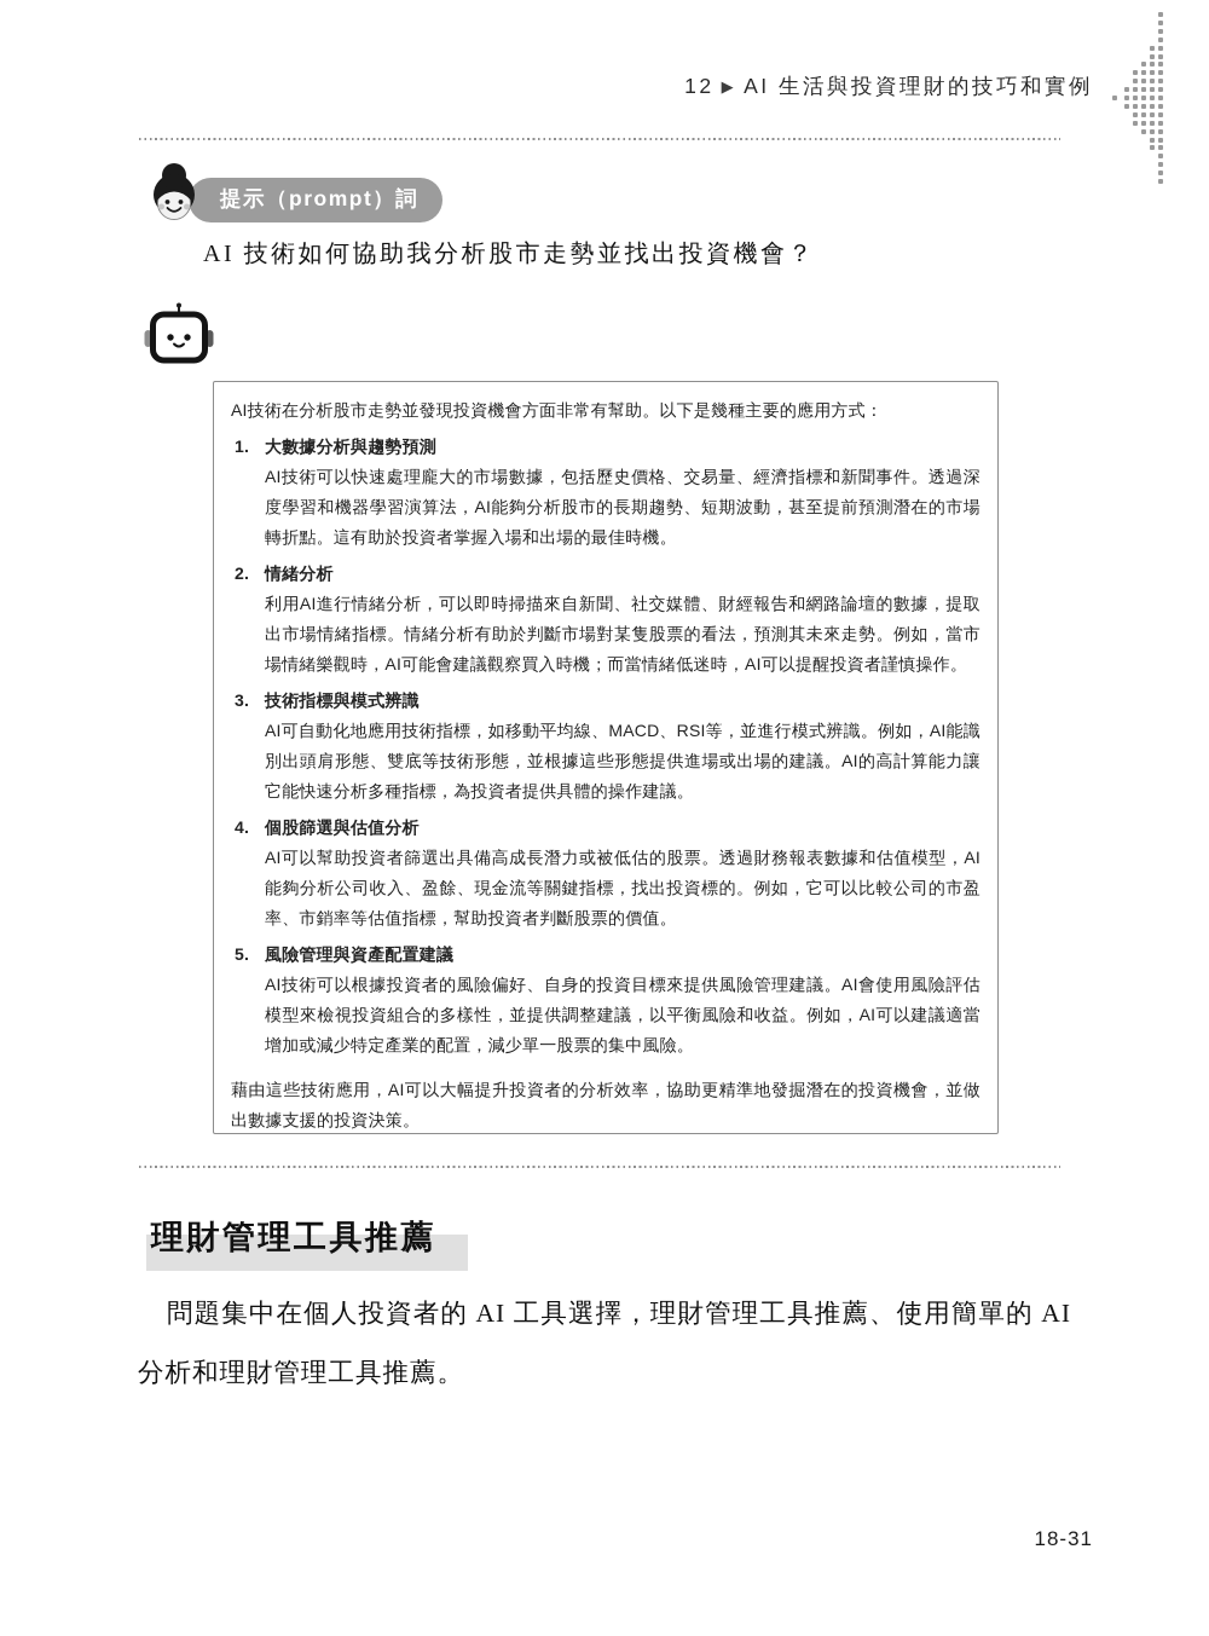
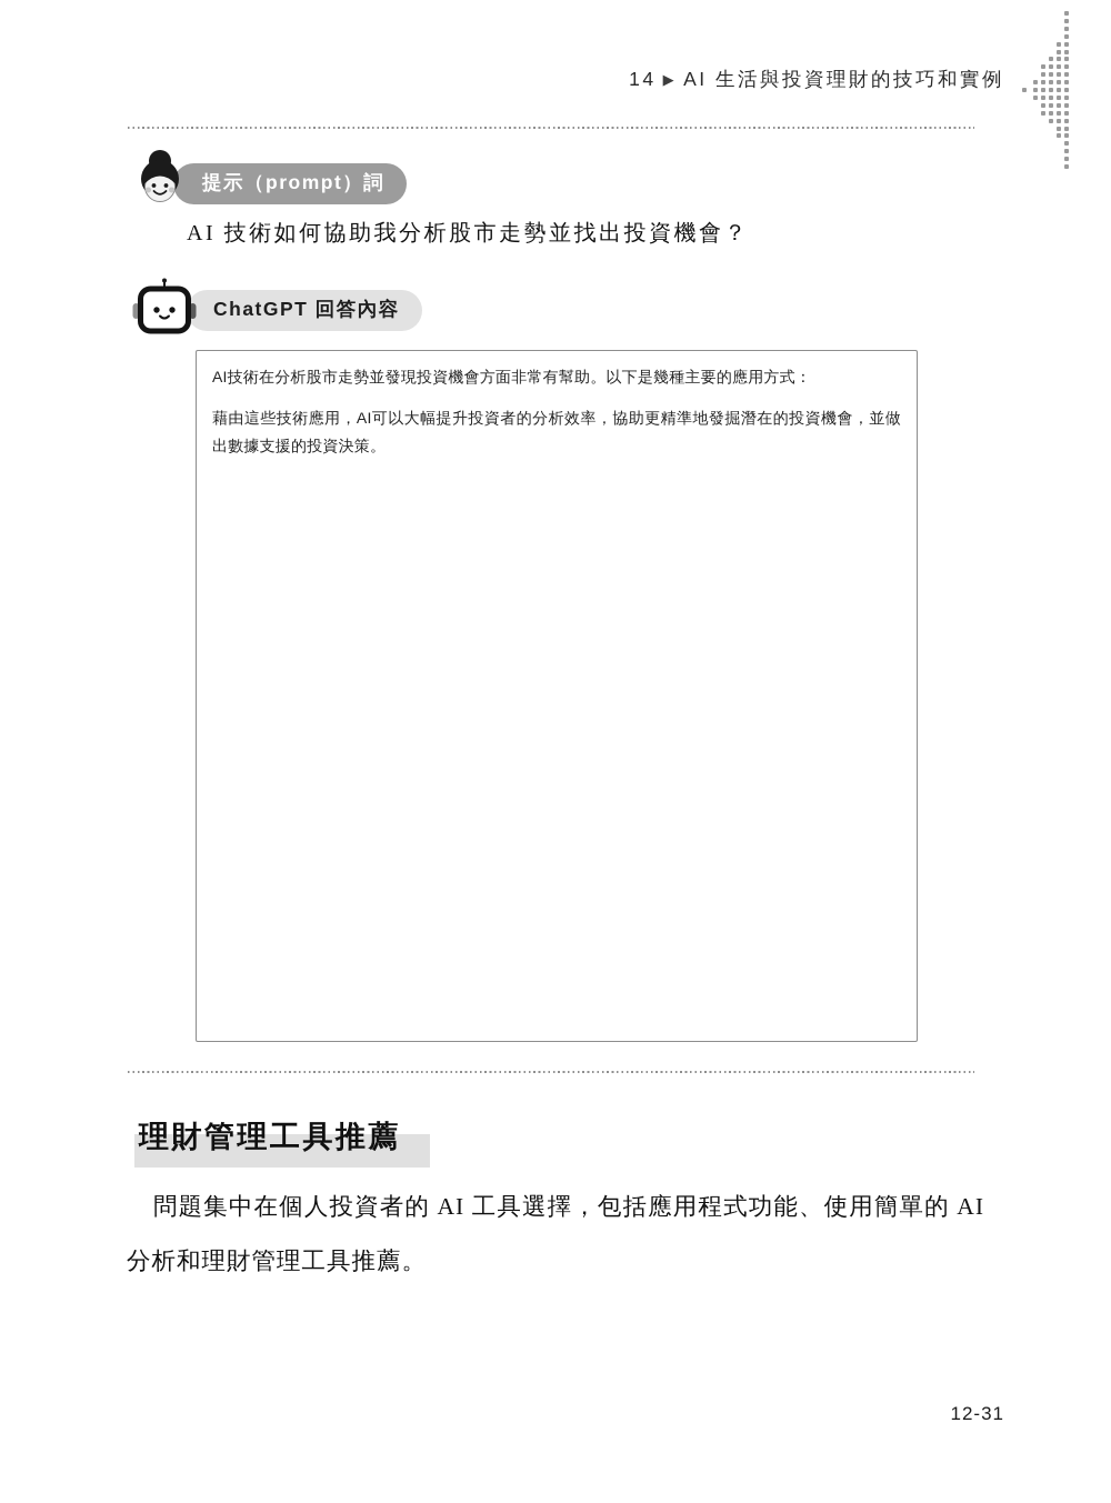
- 12 ▶ AI 生活與投資理財的技巧和實例
+ 14 ▶ AI 生活與投資理財的技巧和實例
  提示（prompt）詞
  AI 技術如何協助我分析股市走勢並找出投資機會？
+ ChatGPT 回答內容
  AI技術在分析股市走勢並發現投資機會方面非常有幫助。以下是幾種主要的應用方式：
- 1.
- 大數據分析與趨勢預測
- AI技術可以快速處理龐大的市場數據，包括歷史價格、交易量、經濟指標和新聞事件。透過深度學習和機器學習演算法，AI能夠分析股市的長期趨勢、短期波動，甚至提前預測潛在的市場轉折點。這有助於投資者掌握入場和出場的最佳時機。
- 2.
- 情緒分析
- 利用AI進行情緒分析，可以即時掃描來自新聞、社交媒體、財經報告和網路論壇的數據，提取出市場情緒指標。情緒分析有助於判斷市場對某隻股票的看法，預測其未來走勢。例如，當市場情緒樂觀時，AI可能會建議觀察買入時機；而當情緒低迷時，AI可以提醒投資者謹慎操作。
- 3.
- 技術指標與模式辨識
- AI可自動化地應用技術指標，如移動平均線、MACD、RSI等，並進行模式辨識。例如，AI能識別出頭肩形態、雙底等技術形態，並根據這些形態提供進場或出場的建議。AI的高計算能力讓它能快速分析多種指標，為投資者提供具體的操作建議。
- 4.
- 個股篩選與估值分析
- AI可以幫助投資者篩選出具備高成長潛力或被低估的股票。透過財務報表數據和估值模型，AI能夠分析公司收入、盈餘、現金流等關鍵指標，找出投資標的。例如，它可以比較公司的市盈率、市銷率等估值指標，幫助投資者判斷股票的價值。
- 5.
- 風險管理與資產配置建議
- AI技術可以根據投資者的風險偏好、自身的投資目標來提供風險管理建議。AI會使用風險評估模型來檢視投資組合的多樣性，並提供調整建議，以平衡風險和收益。例如，AI可以建議適當增加或減少特定產業的配置，減少單一股票的集中風險。
  藉由這些技術應用，AI可以大幅提升投資者的分析效率，協助更精準地發掘潛在的投資機會，並做出數據支援的投資決策。
  理財管理工具推薦
- 問題集中在個人投資者的 AI 工具選擇，理財管理工具推薦、使用簡單的 AI 分析和理財管理工具推薦。
+ 問題集中在個人投資者的 AI 工具選擇，包括應用程式功能、使用簡單的 AI 分析和理財管理工具推薦。
- 18-31
+ 12-31
